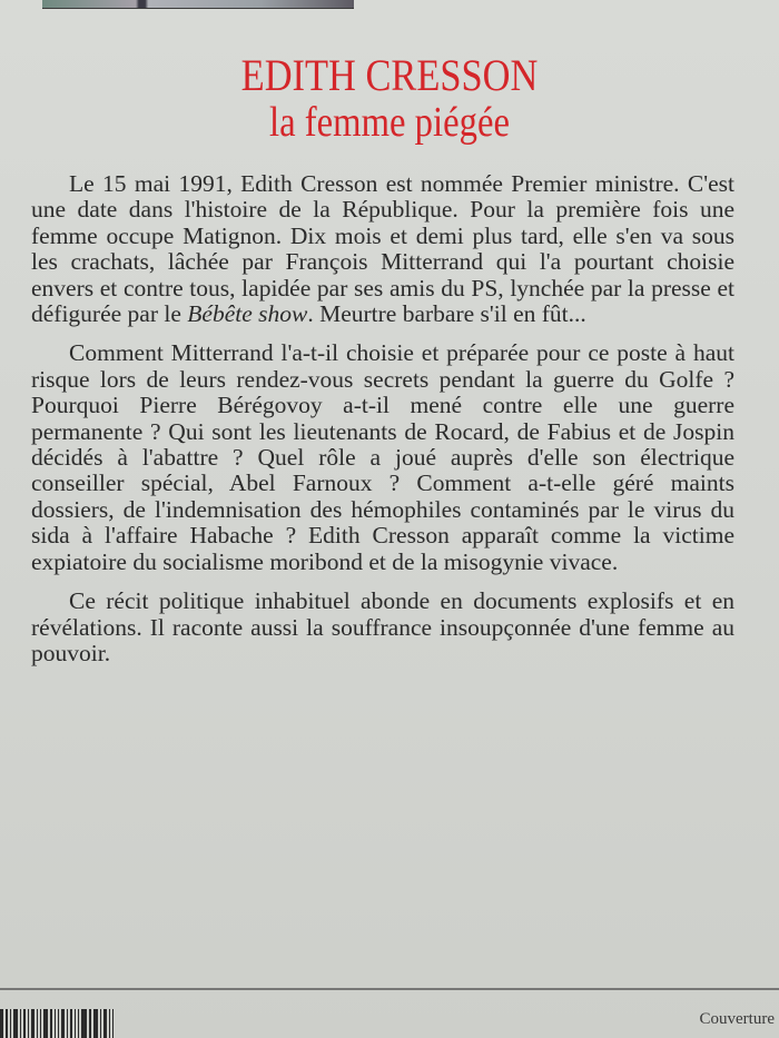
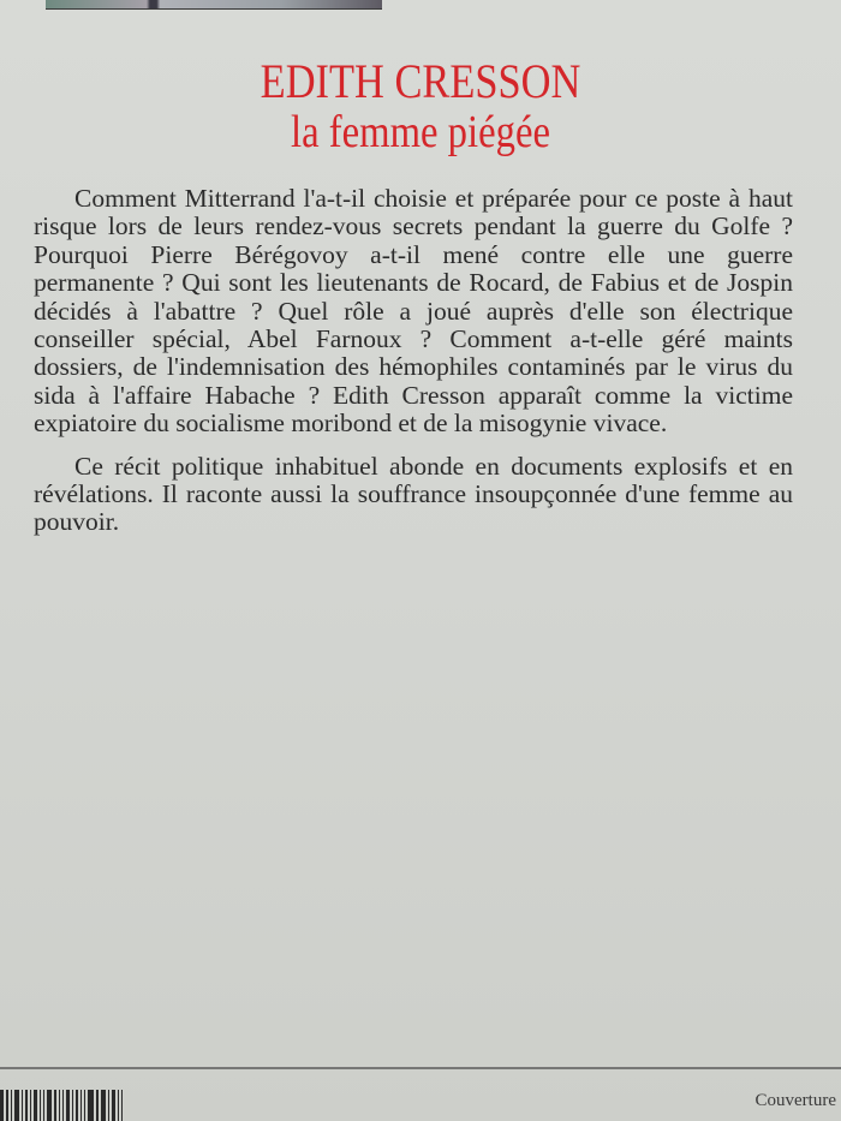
  EDITH CRESSON
  la femme piégée
- Le 15 mai 1991, Edith Cresson est nommée Premier ministre. C'est une date dans l'histoire de la République. Pour la première fois une femme occupe Matignon. Dix mois et demi plus tard, elle s'en va sous les crachats, lâchée par François Mitterrand qui l'a pourtant choisie envers et contre tous, lapidée par ses amis du PS, lynchée par la presse et défigurée par le Bébête show. Meurtre barbare s'il en fût...
  Comment Mitterrand l'a-t-il choisie et préparée pour ce poste à haut risque lors de leurs rendez-vous secrets pendant la guerre du Golfe ? Pourquoi Pierre Bérégovoy a-t-il mené contre elle une guerre permanente ? Qui sont les lieutenants de Rocard, de Fabius et de Jospin décidés à l'abattre ? Quel rôle a joué auprès d'elle son électrique conseiller spécial, Abel Farnoux ? Comment a-t-elle géré maints dossiers, de l'indemnisation des hémophiles contaminés par le virus du sida à l'affaire Habache ? Edith Cresson apparaît comme la victime expiatoire du socialisme moribond et de la misogynie vivace.
  Ce récit politique inhabituel abonde en documents explosifs et en révélations. Il raconte aussi la souffrance insoupçonnée d'une femme au pouvoir.
  Couverture
